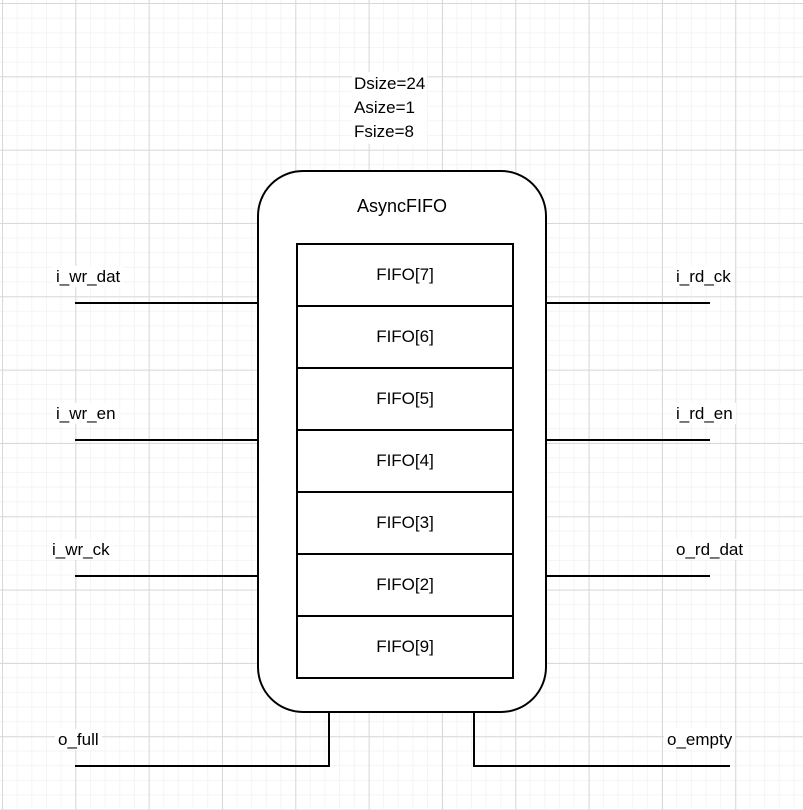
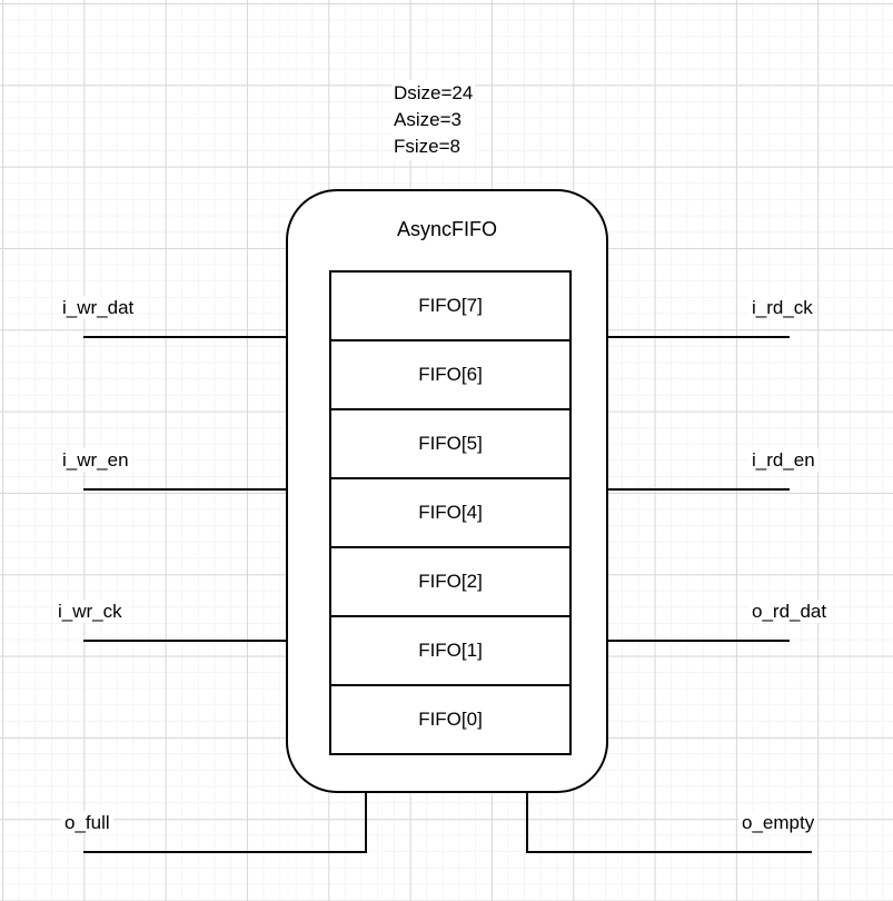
  Dsize=24
- Asize=1
+ Asize=3
  Fsize=8
  AsyncFIFO
  FIFO[7]
  FIFO[6]
  FIFO[5]
  FIFO[4]
- FIFO[3]
  FIFO[2]
- FIFO[9]
+ FIFO[1]
+ FIFO[0]
  i_wr_dat
  i_wr_en
  i_wr_ck
  i_rd_ck
  i_rd_en
  o_rd_dat
  o_full
  o_empty
